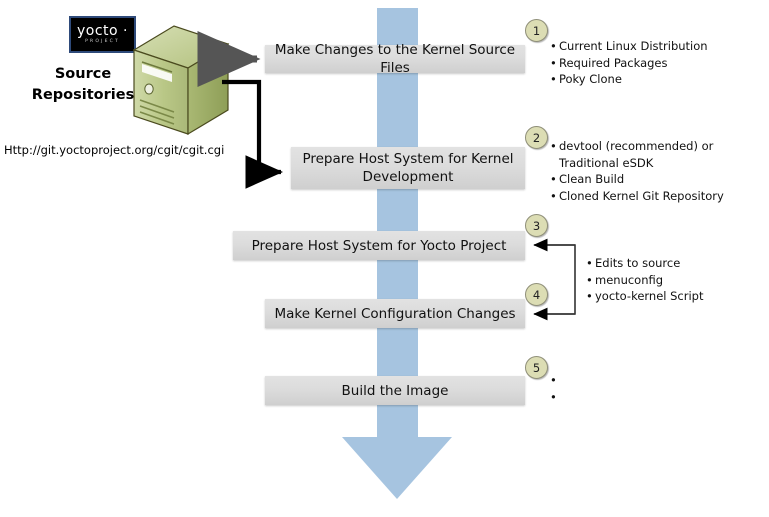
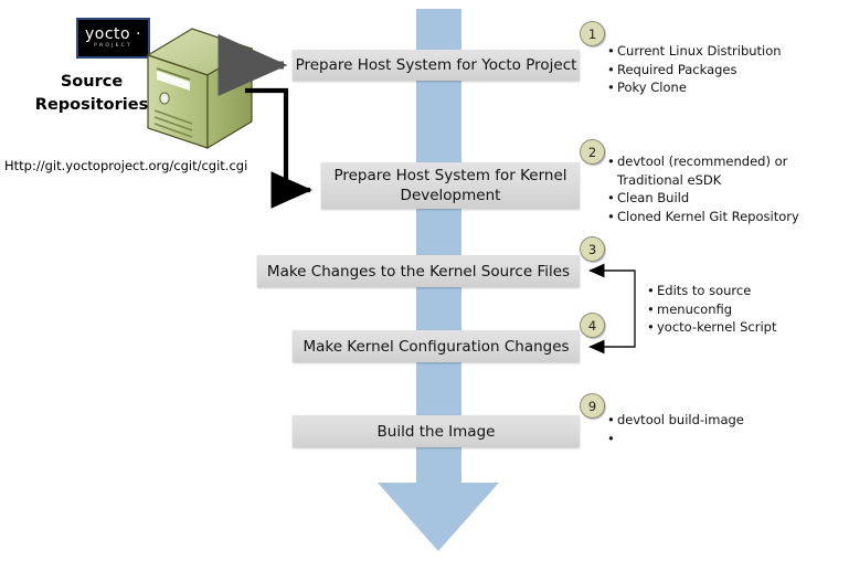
  yocto ·
  Source
  Repositories
  Http://git.yoctoproject.org/cgit/cgit.cgi
- Make Changes to the Kernel Source Files
+ Prepare Host System for Yocto Project
  Prepare Host System for Kernel Development
- Prepare Host System for Yocto Project
+ Make Changes to the Kernel Source Files
  Make Kernel Configuration Changes
  Build the Image
  1
  2
  3
  4
- 5
+ 9
  •
  Current Linux Distribution
  •
  Required Packages
  •
  Poky Clone
  •
  devtool (recommended) or
  Traditional eSDK
  •
  Clean Build
  •
  Cloned Kernel Git Repository
  •
  Edits to source
  •
  menuconfig
  •
  yocto-kernel Script
  •
+ devtool build-image
  •
